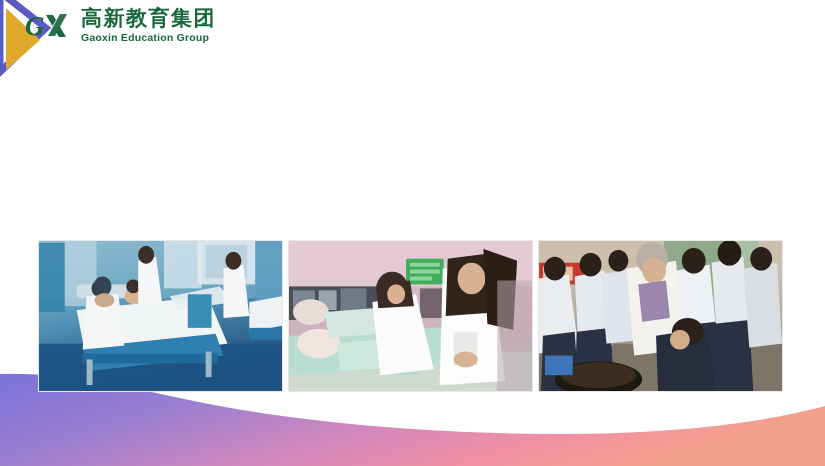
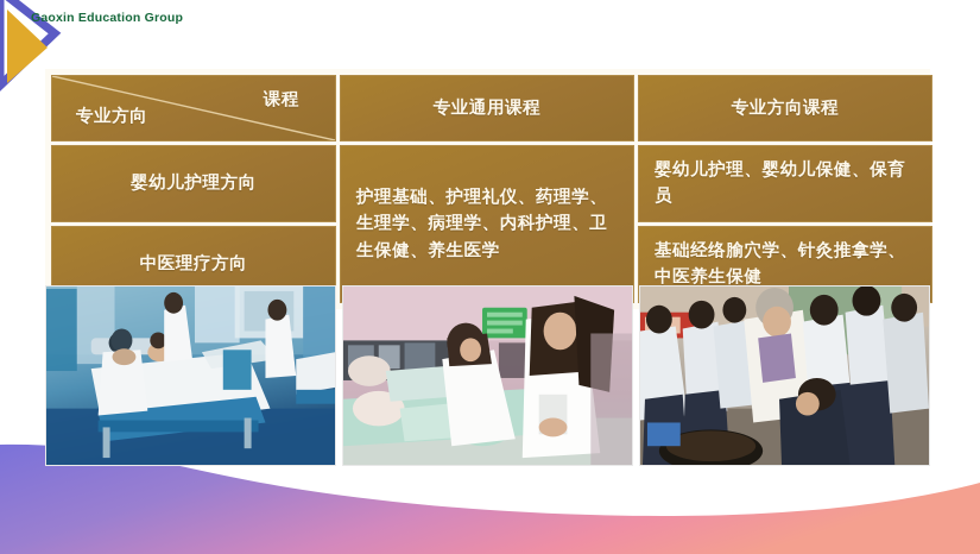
- G
- 高新教育集团
  Gaoxin Education Group
+ 专业方向 课程	专业通用课程	专业方向课程
+ 婴幼儿护理方向	护理基础、护理礼仪、药理学、生理学、病理学、内科护理、卫生保健、养生医学	婴幼儿护理、婴幼儿保健、保育员
+ 中医理疗方向	基础经络腧穴学、针灸推拿学、中医养生保健
